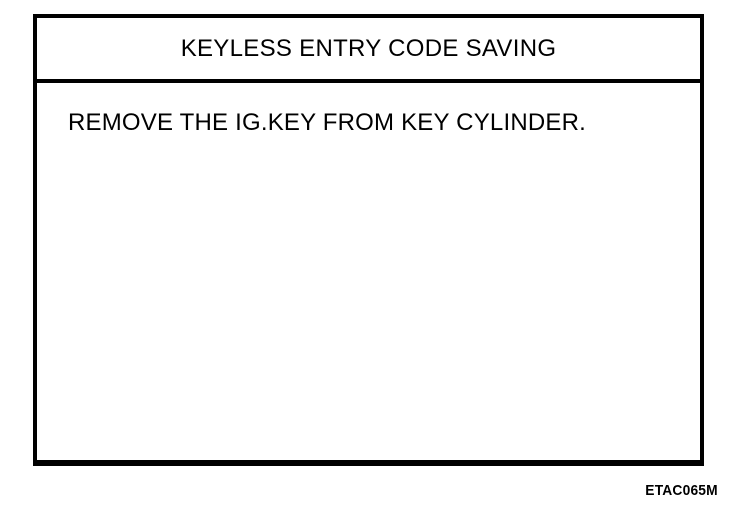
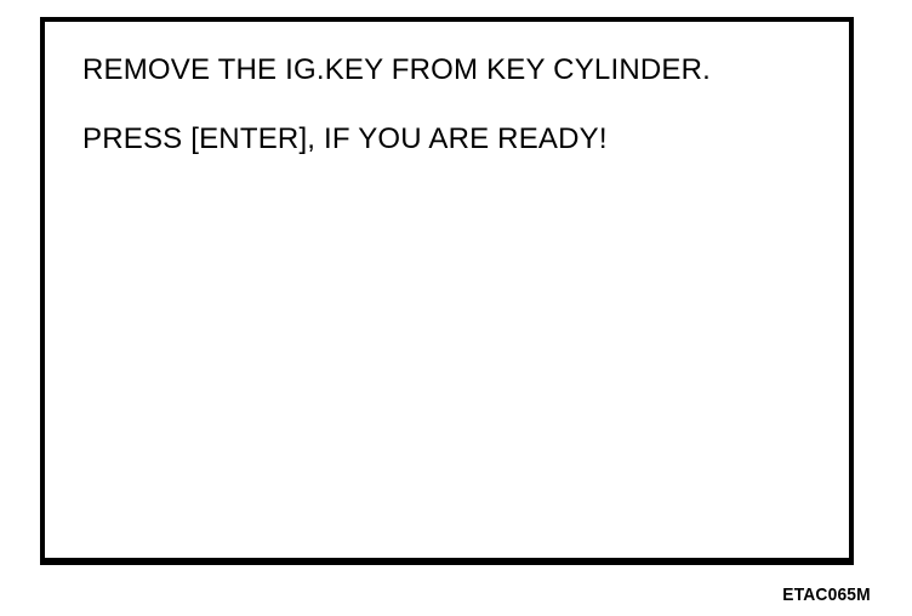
- KEYLESS ENTRY CODE SAVING
  REMOVE THE IG.KEY FROM KEY CYLINDER.
+ PRESS [ENTER], IF YOU ARE READY!
  ETAC065M
